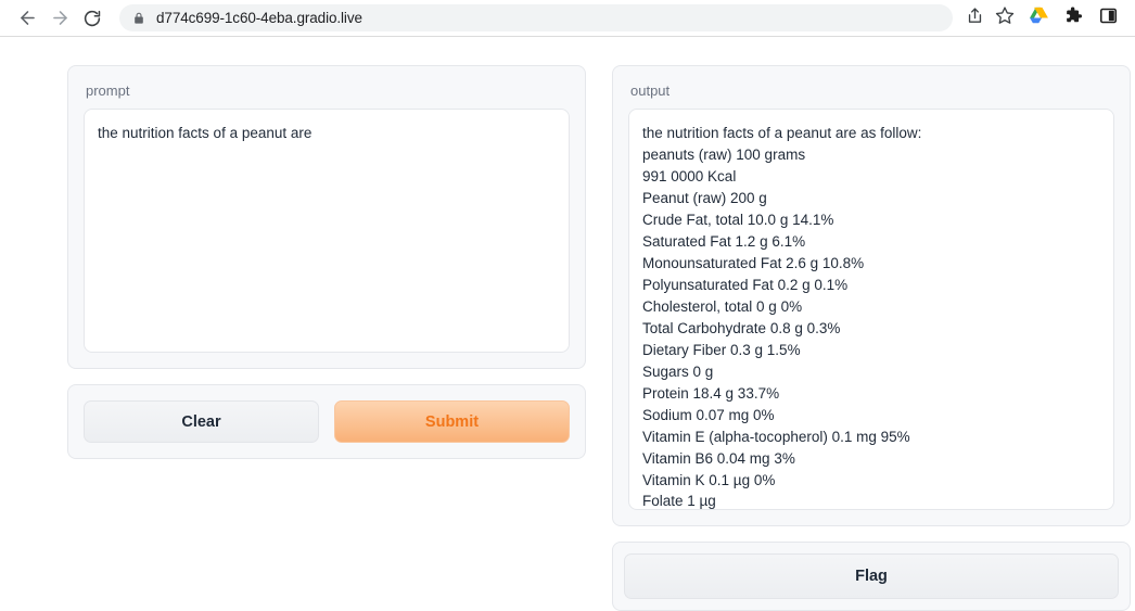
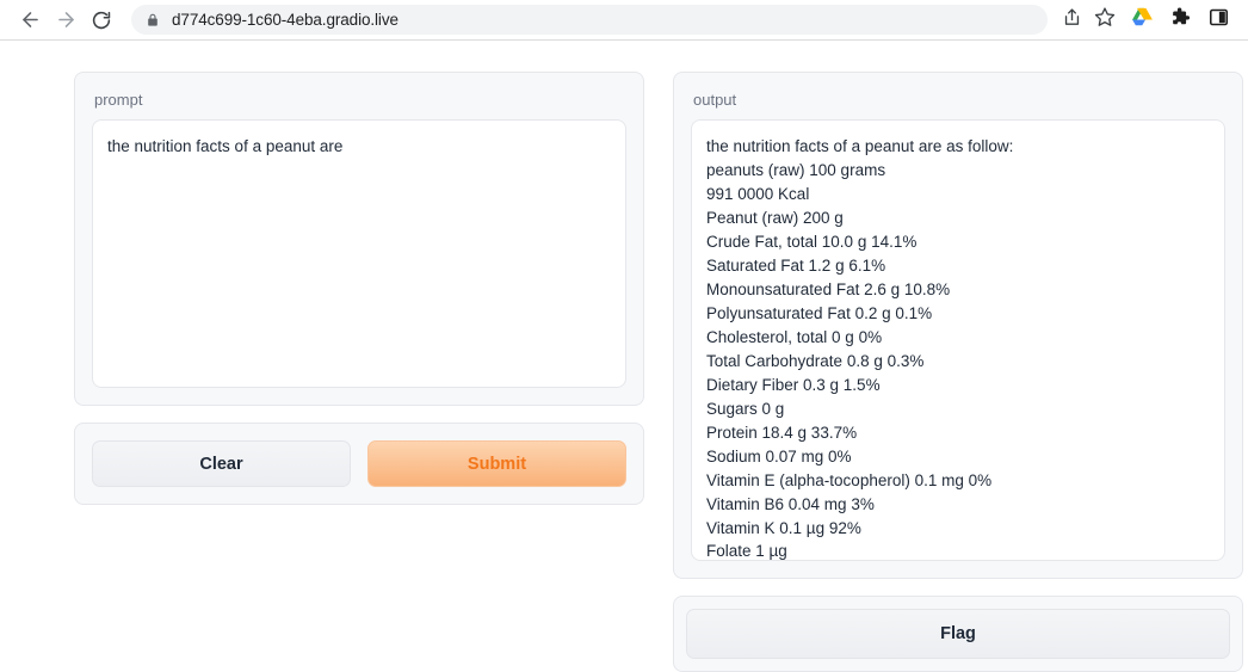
  d774c699-1c60-4eba.gradio.live
  prompt
  the nutrition facts of a peanut are
  Clear
  Submit
  output
  the nutrition facts of a peanut are as follow:
  peanuts (raw) 100 grams
  991 0000 Kcal
  Peanut (raw) 200 g
  Crude Fat, total 10.0 g 14.1%
  Saturated Fat 1.2 g 6.1%
  Monounsaturated Fat 2.6 g 10.8%
  Polyunsaturated Fat 0.2 g 0.1%
  Cholesterol, total 0 g 0%
  Total Carbohydrate 0.8 g 0.3%
  Dietary Fiber 0.3 g 1.5%
  Sugars 0 g
  Protein 18.4 g 33.7%
  Sodium 0.07 mg 0%
- Vitamin E (alpha-tocopherol) 0.1 mg 95%
+ Vitamin E (alpha-tocopherol) 0.1 mg 0%
  Vitamin B6 0.04 mg 3%
- Vitamin K 0.1 µg 0%
+ Vitamin K 0.1 µg 92%
  Folate 1 µg
  Flag
